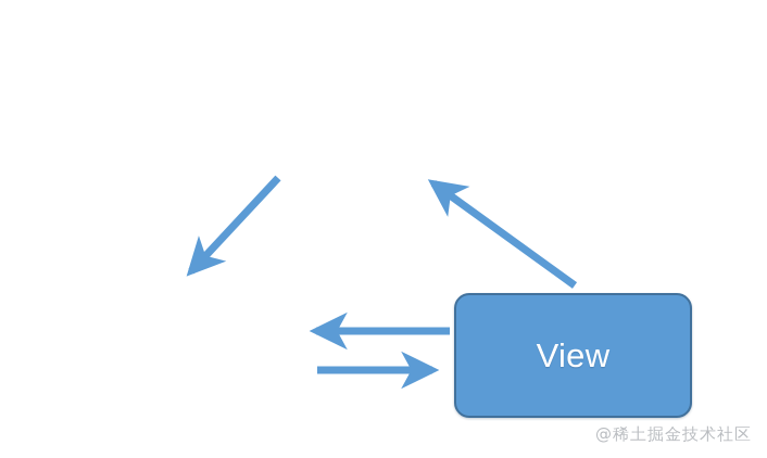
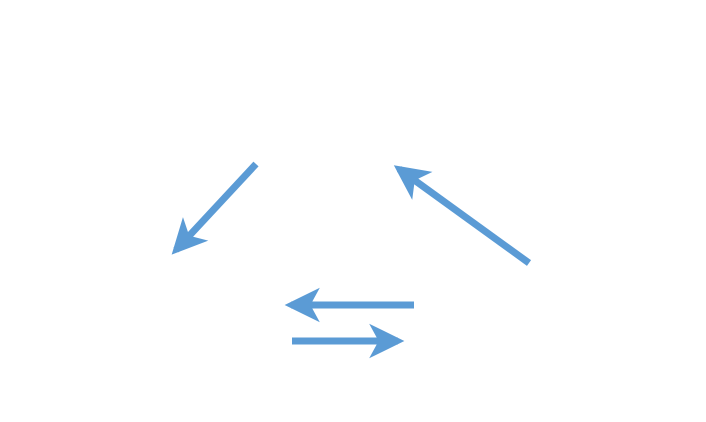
- View
- @稀土掘金技术社区
